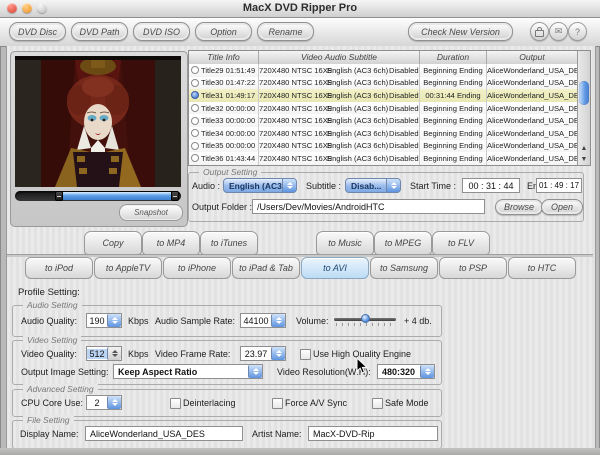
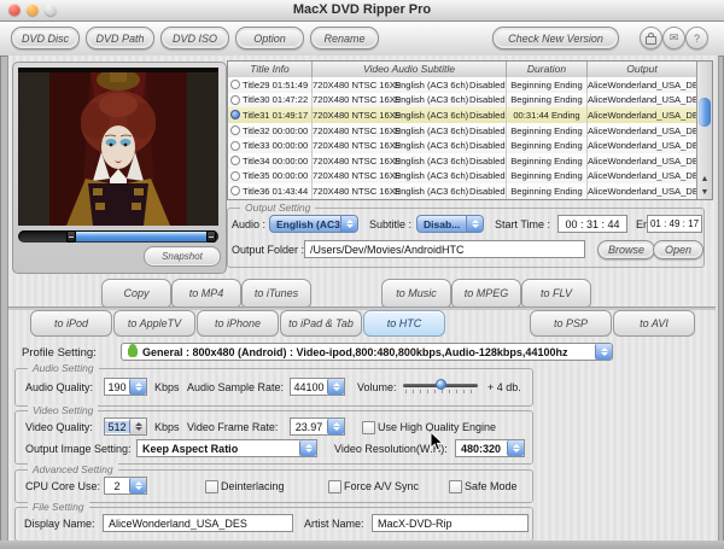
  MacX DVD Ripper Pro
  DVD Disc
  DVD Path
  DVD ISO
  Option
  Rename
  Check New Version
  ✉
  ?
  Snapshot
  Title Info
  Video Audio Subtitle
  Duration
  Output
  Title29
  01:51:49
  720X480 NTSC 16X
  English (AC3 6ch)
  Disabled
  Beginning Ending
  AliceWonderland_USA_D
  Title30
  01:47:22
  720X480 NTSC 16X
  English (AC3 6ch)
  Disabled
  Beginning Ending
  AliceWonderland_USA_D
  Title31
  01:49:17
  720X480 NTSC 16X
  English (AC3 6ch)
  Disabled
  00:31:44 Ending
  AliceWonderland_USA_D
  Title32
  00:00:00
  720X480 NTSC 16X
  English (AC3 6ch)
  Disabled
  Beginning Ending
  AliceWonderland_USA_D
  Title33
  00:00:00
  720X480 NTSC 16X
  English (AC3 6ch)
  Disabled
  Beginning Ending
  AliceWonderland_USA_D
  Title34
  00:00:00
  720X480 NTSC 16X
  English (AC3 6ch)
  Disabled
  Beginning Ending
  AliceWonderland_USA_D
  Title35
  00:00:00
  720X480 NTSC 16X
  English (AC3 6ch)
  Disabled
  Beginning Ending
  AliceWonderland_USA_D
  Title36
  01:43:44
  720X480 NTSC 16X
  English (AC3 6ch)
  Disabled
  Beginning Ending
  AliceWonderland_USA_D
  Output Setting
  Audio :
  English (AC3
  Subtitle :
  Disab...
  Start Time :
  00 : 31 : 44
  01 : 49 : 17
  Output Folder :
  /Users/Dev/Movies/AndroidHTC
  Browse
  Open
  Copy
  to MP4
  to iTunes
  to Music
  to MPEG
  to FLV
  to iPod
  to AppleTV
  to iPhone
  to iPad & Tab
- to AVI
+ to HTC
- to Samsung
  to PSP
- to HTC
+ to AVI
  Profile Setting:
+ General : 800x480 (Android) : Video-ipod,800:480,800kbps,Audio-128kbps,44100hz
  Audio Setting
  Audio Quality:
  190
  Kbps
  Audio Sample Rate:
  44100
  Volume:
  + 4 db.
  Video Setting
  Video Quality:
  512
  Kbps
  Video Frame Rate:
  23.97
  Use High Quality Engine
  Output Image Setting:
  Keep Aspect Ratio
  Video Resolution(W:):
  480:320
  Advanced Setting
  CPU Core Use:
  2
  Deinterlacing
  Force A/V Sync
  Safe Mode
  File Setting
  Display Name:
  AliceWonderland_USA_DES
  Artist Name:
  MacX-DVD-Rip
